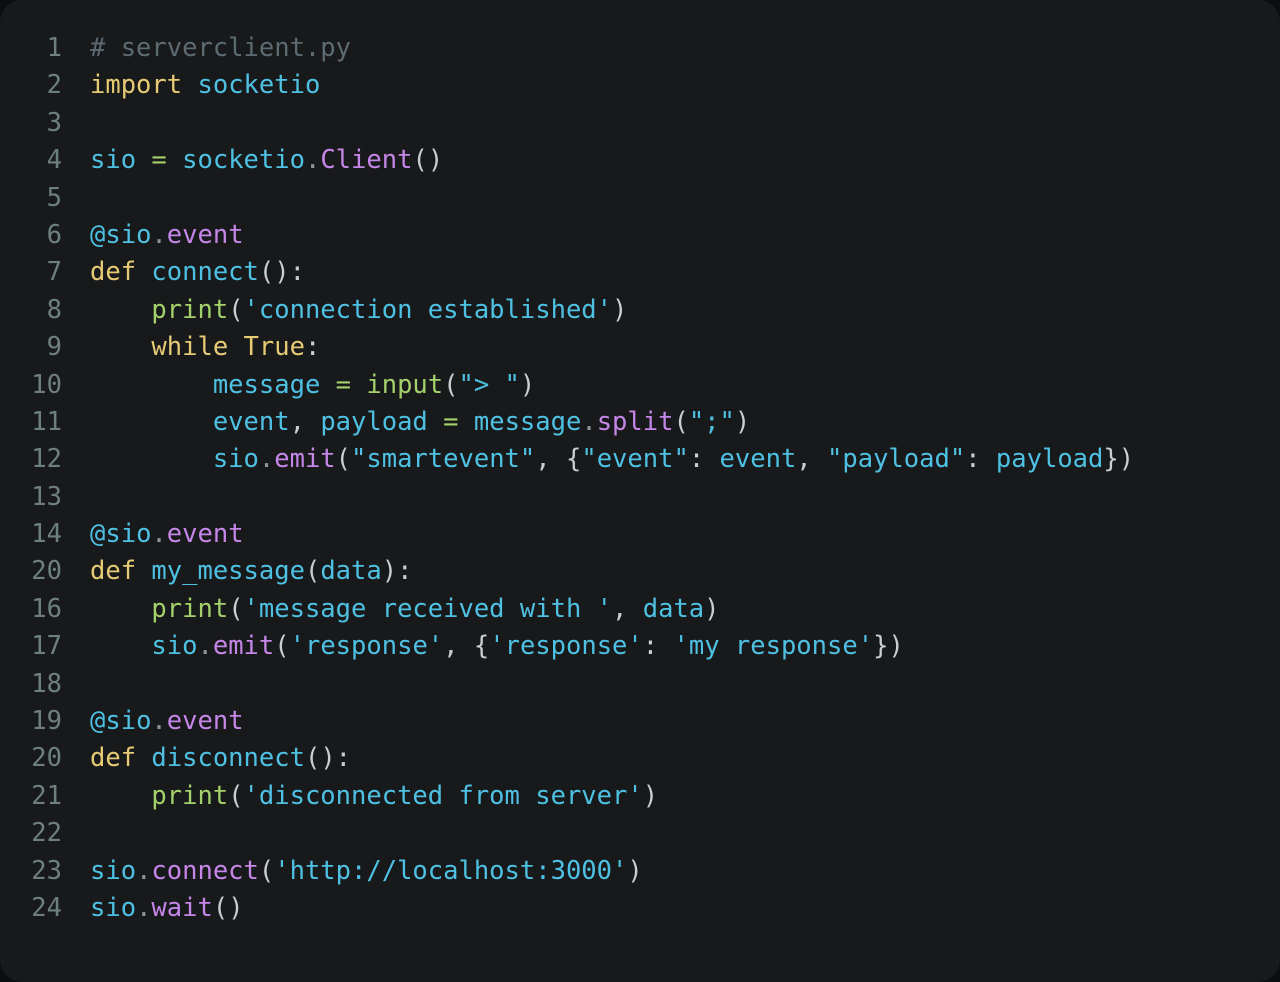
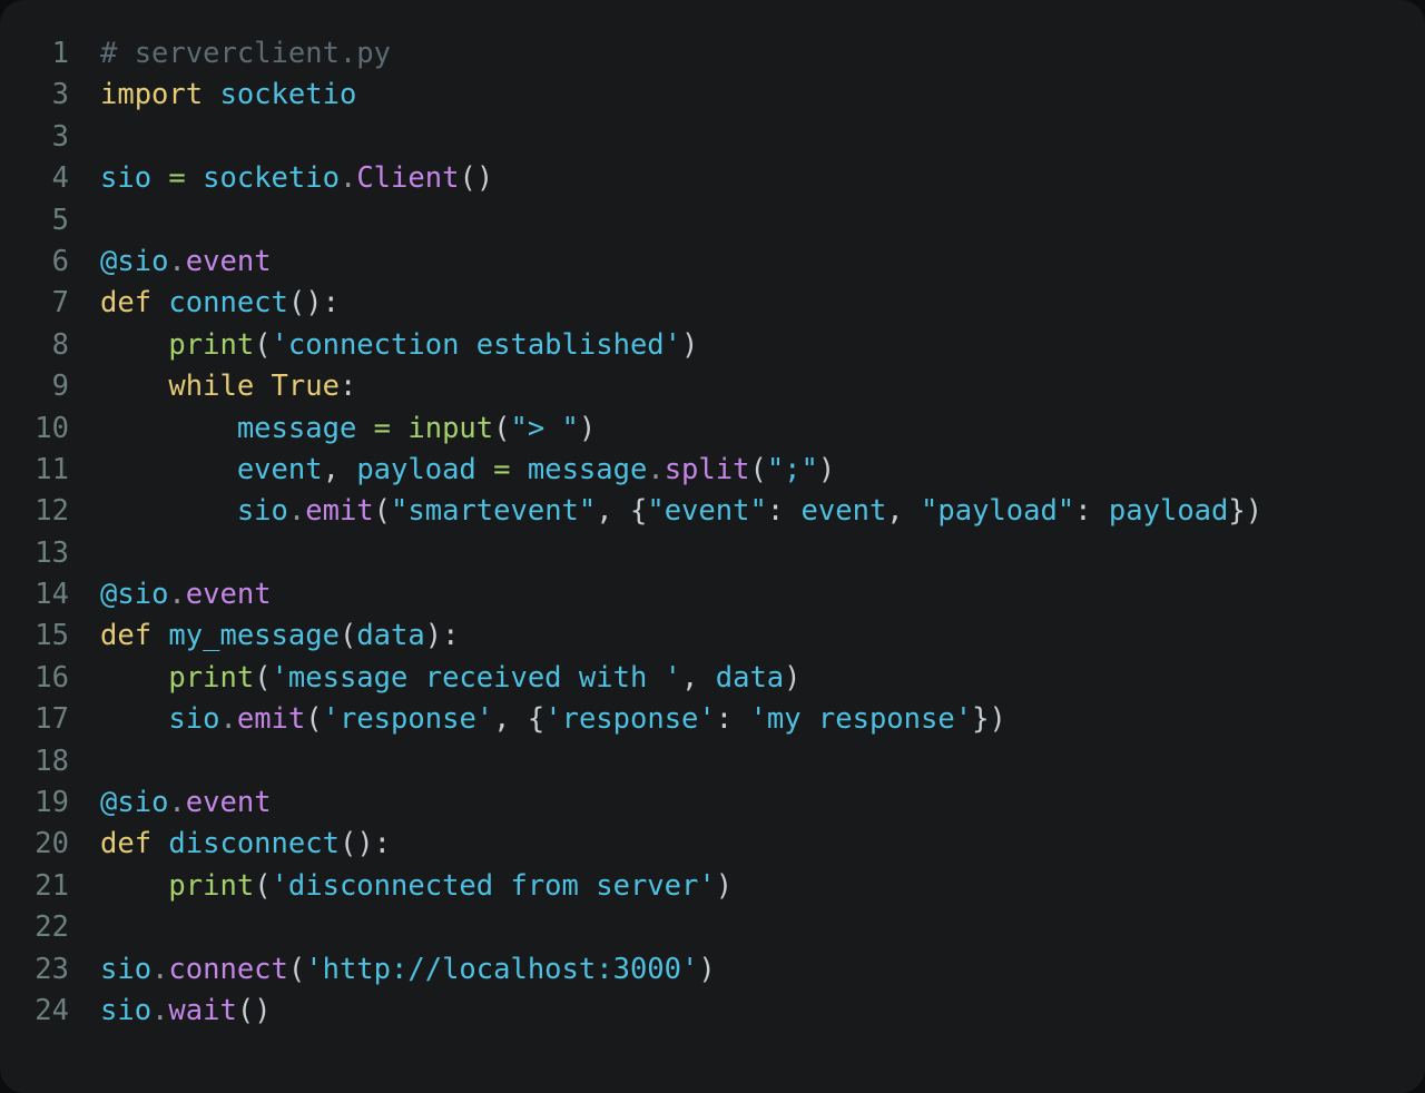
  1 # serverclient.py
- 2 import socketio
+ 3 import socketio
  3
  4 sio = socketio.Client()
  5
  6 @sio.event
  7 def connect():
  8 print('connection established')
  9 while True:
  10 message = input("> ")
  11 event, payload = message.split(";")
  12 sio.emit("smartevent", {"event": event, "payload": payload})
  13
  14 @sio.event
- 20 def my_message(data):
+ 15 def my_message(data):
  16 print('message received with ', data)
  17 sio.emit('response', {'response': 'my response'})
  18
  19 @sio.event
  20 def disconnect():
  21 print('disconnected from server')
  22
  23 sio.connect('http://localhost:3000')
  24 sio.wait()
